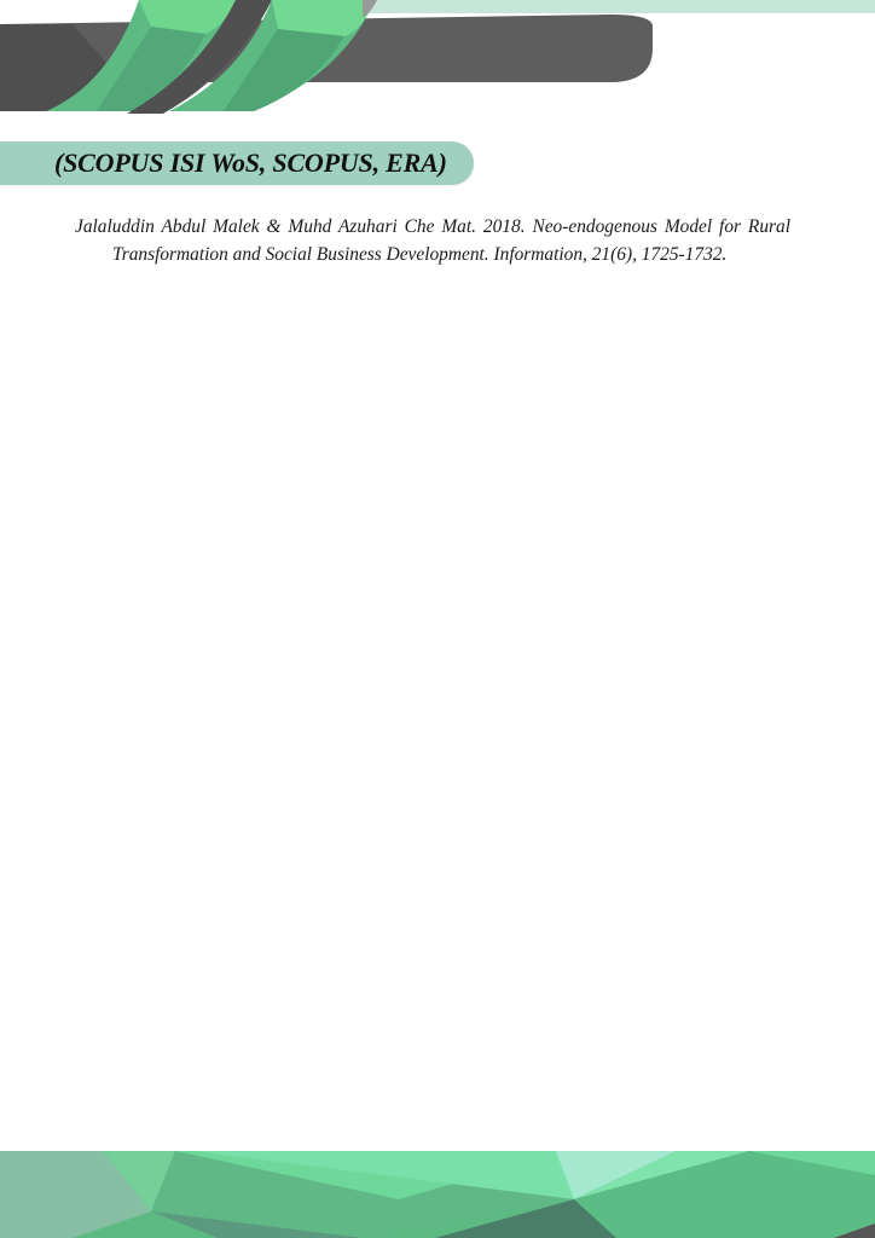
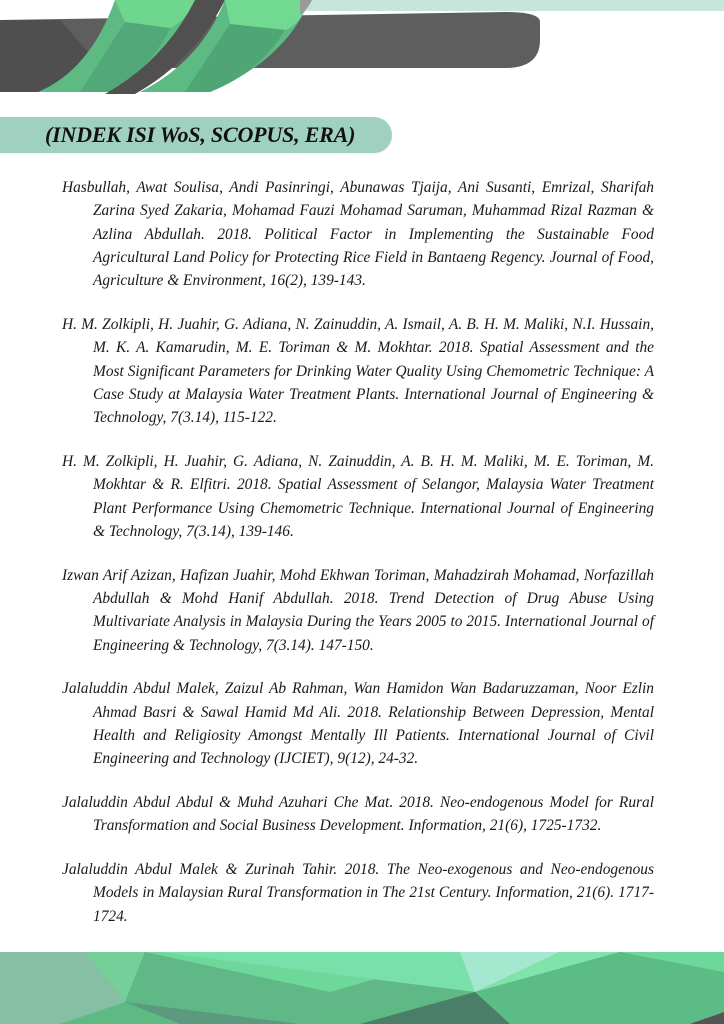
- (SCOPUS ISI WoS, SCOPUS, ERA)
+ (INDEK ISI WoS, SCOPUS, ERA)
+ Hasbullah, Awat Soulisa, Andi Pasinringi, Abunawas Tjaija, Ani Susanti, Emrizal, Sharifah Zarina Syed Zakaria, Mohamad Fauzi Mohamad Saruman, Muhammad Rizal Razman & Azlina Abdullah. 2018. Political Factor in Implementing the Sustainable Food Agricultural Land Policy for Protecting Rice Field in Bantaeng Regency. Journal of Food, Agriculture & Environment, 16(2), 139-143.
+ H. M. Zolkipli, H. Juahir, G. Adiana, N. Zainuddin, A. Ismail, A. B. H. M. Maliki, N.I. Hussain, M. K. A. Kamarudin, M. E. Toriman & M. Mokhtar. 2018. Spatial Assessment and the Most Significant Parameters for Drinking Water Quality Using Chemometric Technique: A Case Study at Malaysia Water Treatment Plants. International Journal of Engineering & Technology, 7(3.14), 115-122.
+ H. M. Zolkipli, H. Juahir, G. Adiana, N. Zainuddin, A. B. H. M. Maliki, M. E. Toriman, M. Mokhtar & R. Elfitri. 2018. Spatial Assessment of Selangor, Malaysia Water Treatment Plant Performance Using Chemometric Technique. International Journal of Engineering & Technology, 7(3.14), 139-146.
+ Izwan Arif Azizan, Hafizan Juahir, Mohd Ekhwan Toriman, Mahadzirah Mohamad, Norfazillah Abdullah & Mohd Hanif Abdullah. 2018. Trend Detection of Drug Abuse Using Multivariate Analysis in Malaysia During the Years 2005 to 2015. International Journal of Engineering & Technology, 7(3.14). 147-150.
+ Jalaluddin Abdul Malek, Zaizul Ab Rahman, Wan Hamidon Wan Badaruzzaman, Noor Ezlin Ahmad Basri & Sawal Hamid Md Ali. 2018. Relationship Between Depression, Mental Health and Religiosity Amongst Mentally Ill Patients. International Journal of Civil Engineering and Technology (IJCIET), 9(12), 24-32.
- Jalaluddin Abdul Malek & Muhd Azuhari Che Mat. 2018. Neo-endogenous Model for Rural Transformation and Social Business Development. Information, 21(6), 1725-1732.
+ Jalaluddin Abdul Abdul & Muhd Azuhari Che Mat. 2018. Neo-endogenous Model for Rural Transformation and Social Business Development. Information, 21(6), 1725-1732.
+ Jalaluddin Abdul Malek & Zurinah Tahir. 2018. The Neo-exogenous and Neo-endogenous Models in Malaysian Rural Transformation in The 21st Century. Information, 21(6). 1717-1724.
